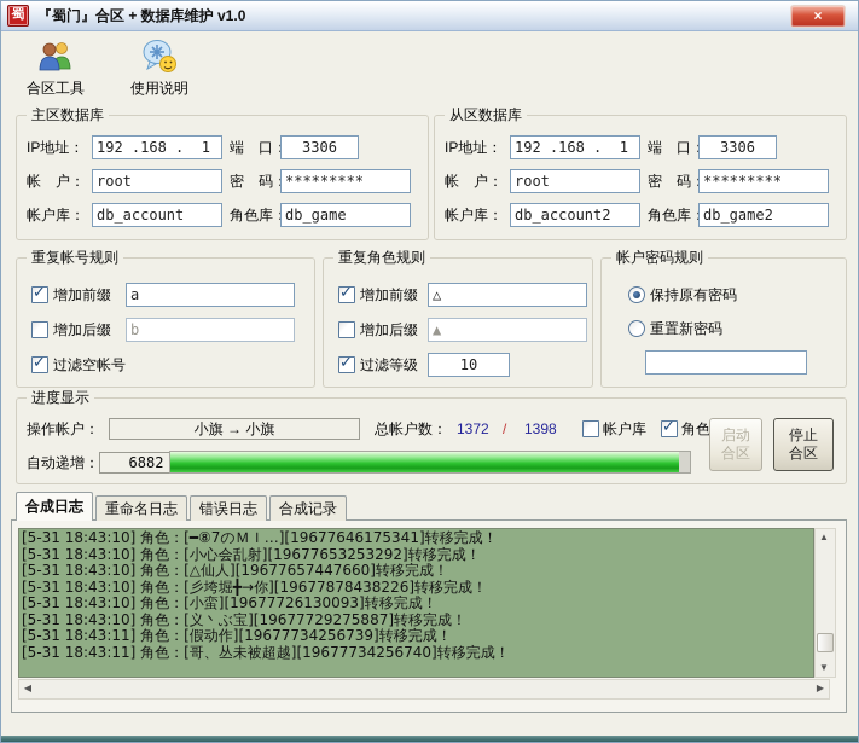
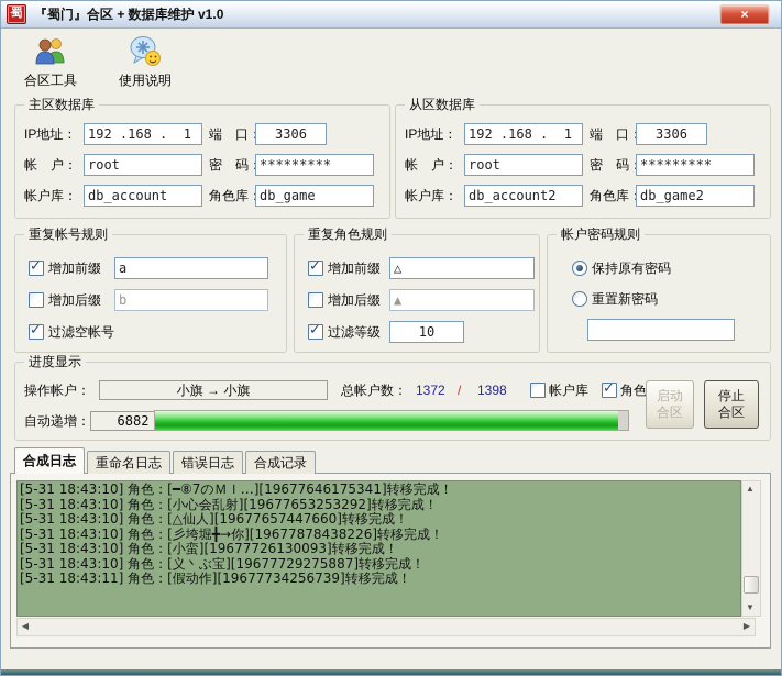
  蜀
  『蜀门』合区 + 数据库维护 v1.0
  ×
  合区工具
  使用说明
  主区数据库
  IP地址：
  3306
  帐 户：
  root
  *********
  帐户库：
  db_account
  角色库
  db_game
  从区数据库
  IP地址：
  3306
  帐 户：
  root
  *********
  帐户库：
  db_account2
  角色库
  db_game2
  重复帐号规则
  增加前缀
  a
  增加后缀
  b
  过滤空帐号
  重复角色规则
  增加前缀
  △
  增加后缀
  ▲
  过滤等级
  10
  帐户密码规则
  保持原有密码
  重置新密码
  进度显示
  操作帐户：
  小旗 → 小旗
  总帐户数：
  1372
  /
  1398
  帐户库
  自动递增：
  6882
  启动
  合区
  停止
  合区
  合成日志
  重命名日志
  错误日志
  合成记录
  [5-31 18:43:10] 角色：[━⑧7のＭＩ…][19677646175341]转移完成！
  [5-31 18:43:10] 角色：[小心会乱射][19677653253292]转移完成！
  [5-31 18:43:10] 角色：[△仙人][19677657447660]转移完成！
  [5-31 18:43:10] 角色：[彡垮堀╋→你][19677878438226]转移完成！
  [5-31 18:43:10] 角色：[小蛮][19677726130093]转移完成！
  [5-31 18:43:10] 角色：[义丶ぶ宝][19677729275887]转移完成！
  [5-31 18:43:11] 角色：[假动作][19677734256739]转移完成！
- [5-31 18:43:11] 角色：[哥、丛未被超越][19677734256740]转移完成！
  ▲
  ▼
  ◀
  ▶
